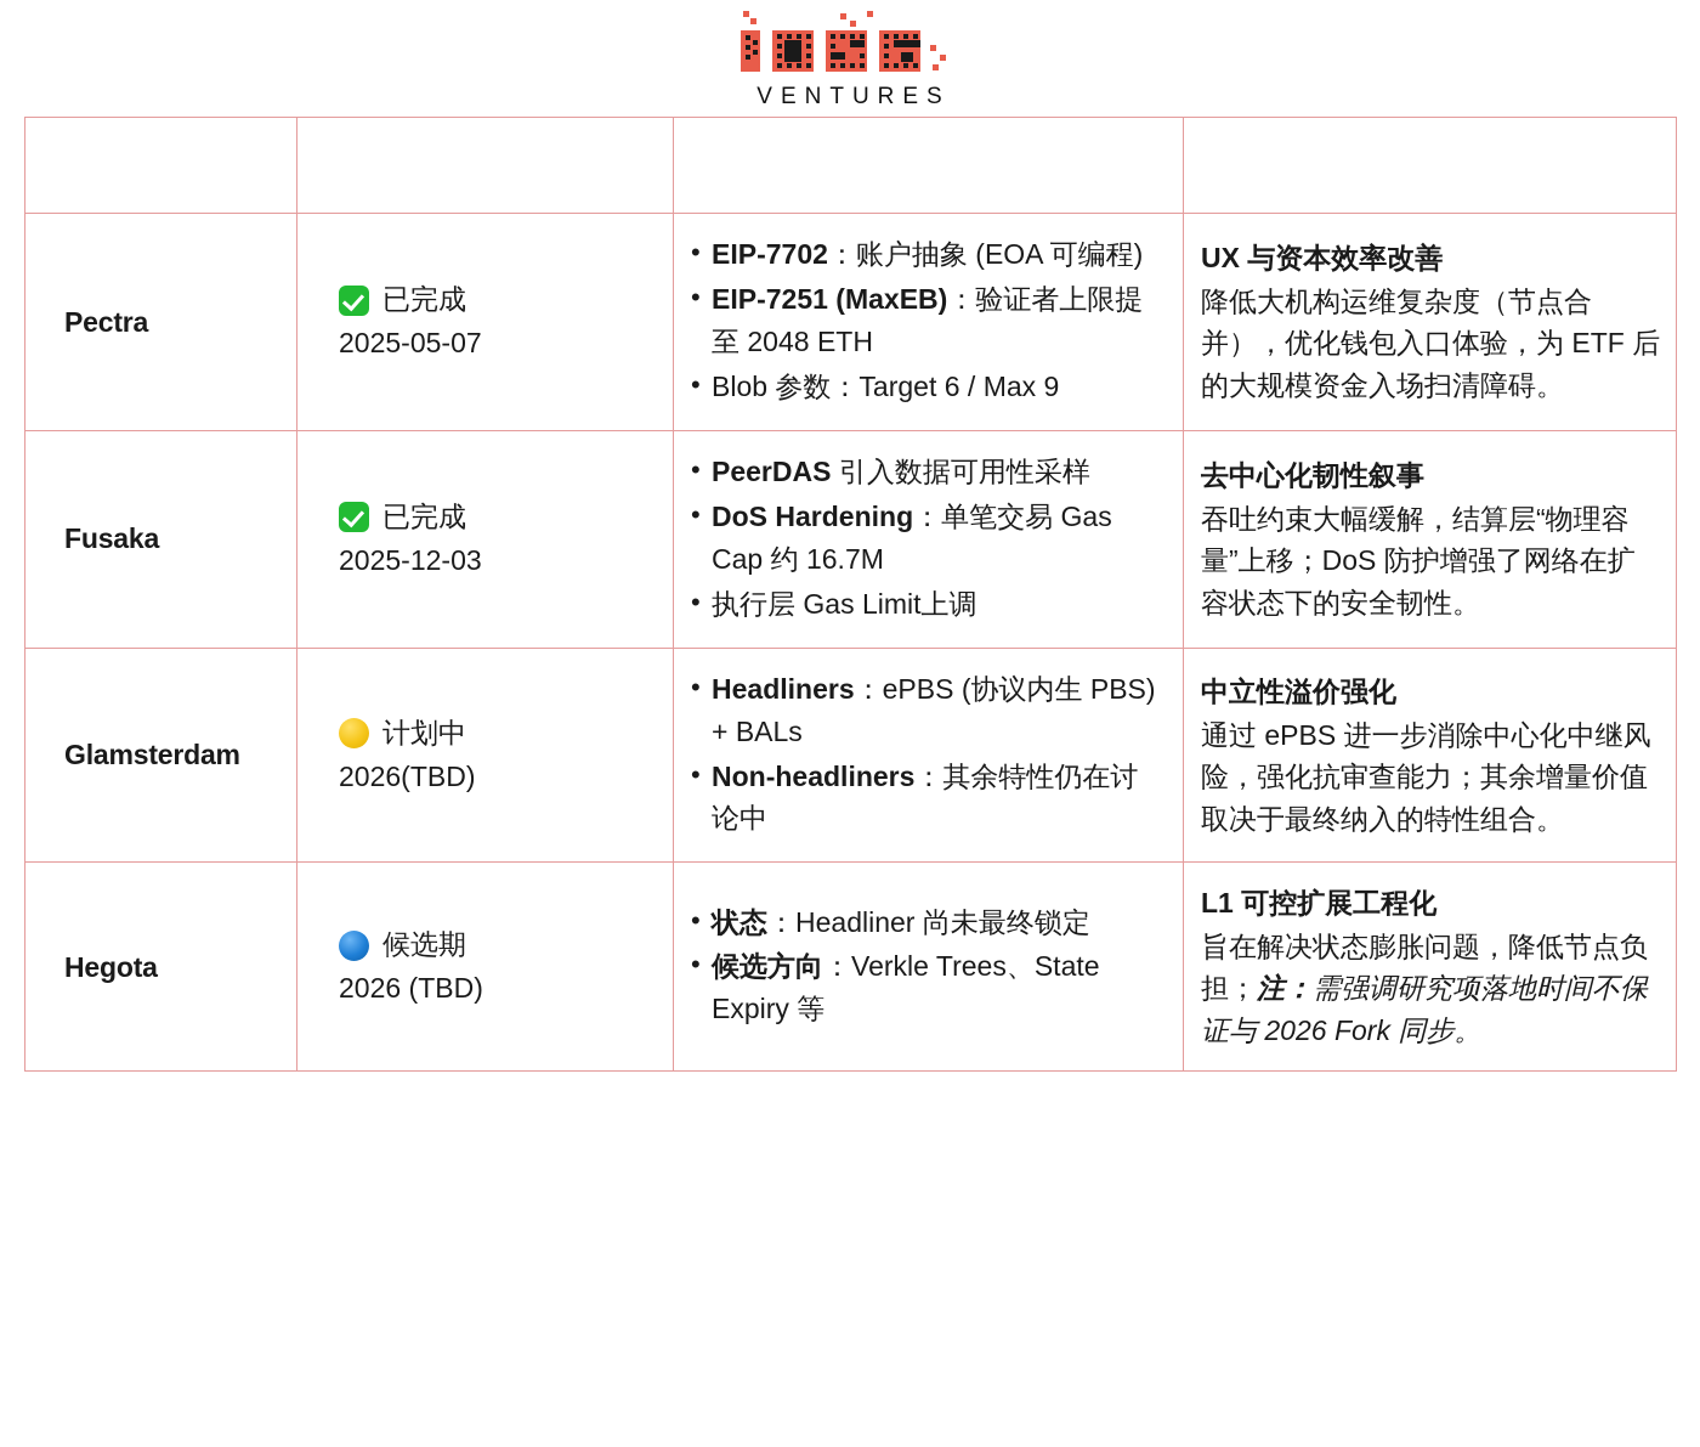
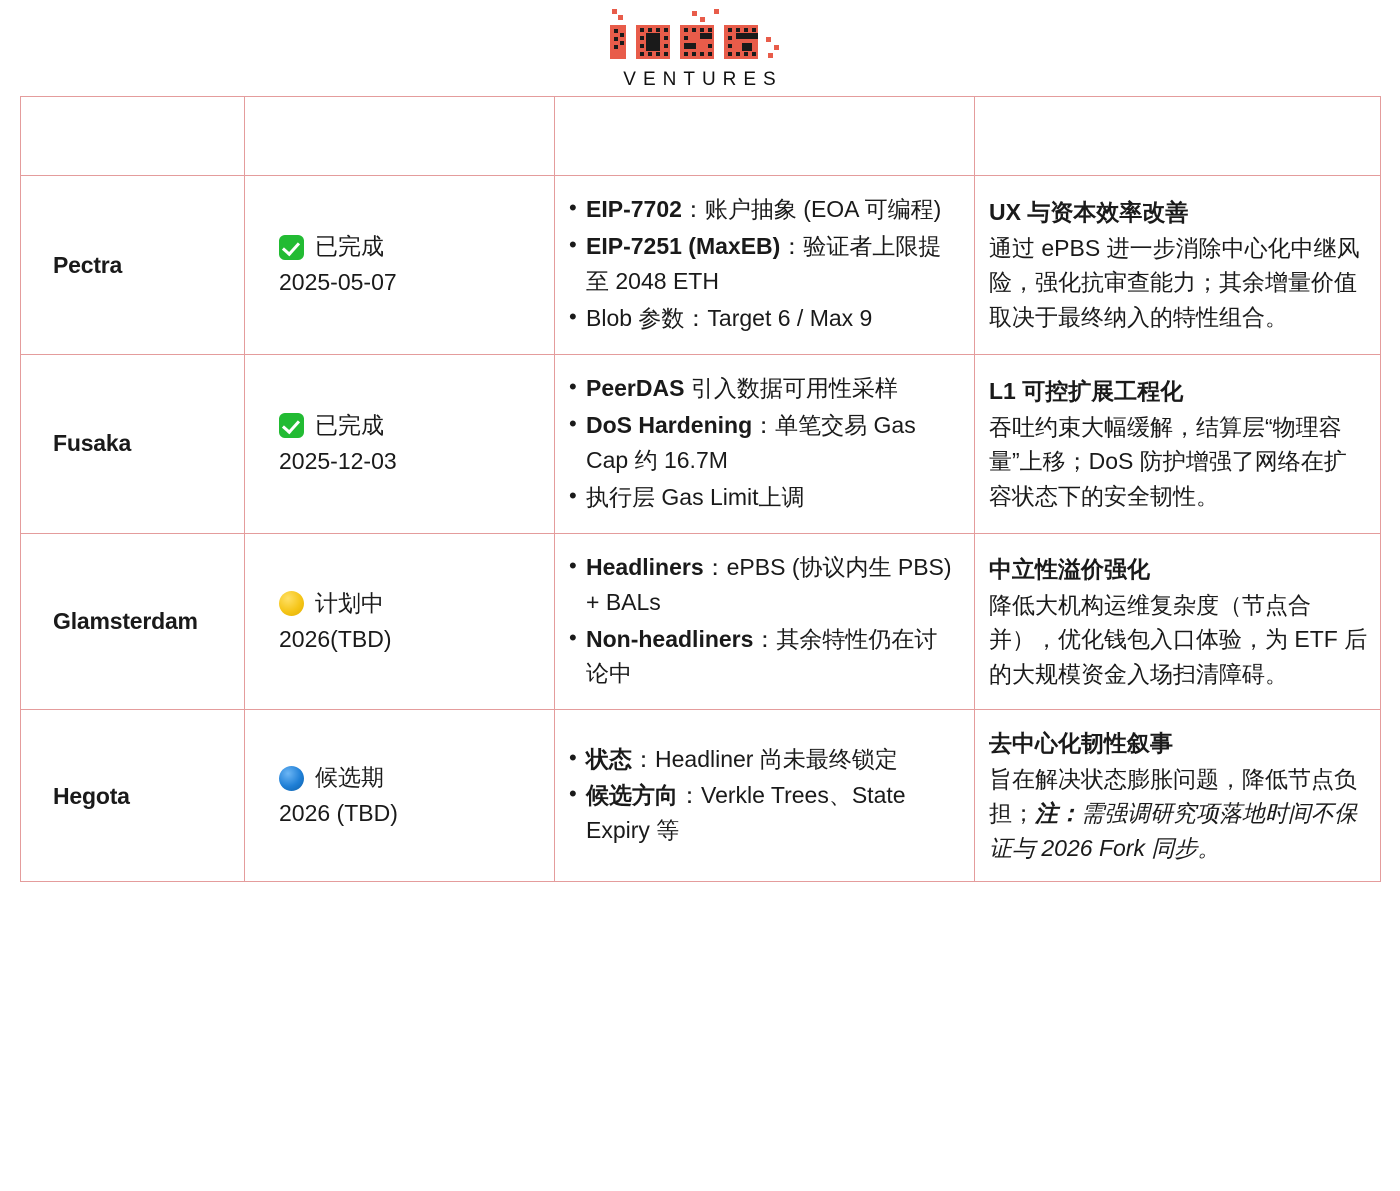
  VENTURES
- Pectra	已完成2025-05-07	EIP-7702：账户抽象 (EOA 可编程)EIP-7251 (MaxEB)：验证者上限提至 2048 ETHBlob 参数：Target 6 / Max 9	UX 与资本效率改善降低大机构运维复杂度（节点合并），优化钱包入口体验，为 ETF 后的大规模资金入场扫清障碍。
+ Pectra	已完成2025-05-07	EIP-7702：账户抽象 (EOA 可编程)EIP-7251 (MaxEB)：验证者上限提至 2048 ETHBlob 参数：Target 6 / Max 9	UX 与资本效率改善通过 ePBS 进一步消除中心化中继风险，强化抗审查能力；其余增量价值取决于最终纳入的特性组合。
- Fusaka	已完成2025-12-03	PeerDAS 引入数据可用性采样DoS Hardening：单笔交易 Gas Cap 约 16.7M执行层 Gas Limit上调	去中心化韧性叙事吞吐约束大幅缓解，结算层“物理容量”上移；DoS 防护增强了网络在扩容状态下的安全韧性。
+ Fusaka	已完成2025-12-03	PeerDAS 引入数据可用性采样DoS Hardening：单笔交易 Gas Cap 约 16.7M执行层 Gas Limit上调	L1 可控扩展工程化吞吐约束大幅缓解，结算层“物理容量”上移；DoS 防护增强了网络在扩容状态下的安全韧性。
- Glamsterdam	计划中2026(TBD)	Headliners：ePBS (协议内生 PBS) + BALsNon-headliners：其余特性仍在讨论中	中立性溢价强化通过 ePBS 进一步消除中心化中继风险，强化抗审查能力；其余增量价值取决于最终纳入的特性组合。
+ Glamsterdam	计划中2026(TBD)	Headliners：ePBS (协议内生 PBS) + BALsNon-headliners：其余特性仍在讨论中	中立性溢价强化降低大机构运维复杂度（节点合并），优化钱包入口体验，为 ETF 后的大规模资金入场扫清障碍。
- Hegota	候选期2026 (TBD)	状态：Headliner 尚未最终锁定候选方向：Verkle Trees、State Expiry 等	L1 可控扩展工程化旨在解决状态膨胀问题，降低节点负担；注：需强调研究项落地时间不保证与 2026 Fork 同步。
+ Hegota	候选期2026 (TBD)	状态：Headliner 尚未最终锁定候选方向：Verkle Trees、State Expiry 等	去中心化韧性叙事旨在解决状态膨胀问题，降低节点负担；注：需强调研究项落地时间不保证与 2026 Fork 同步。
